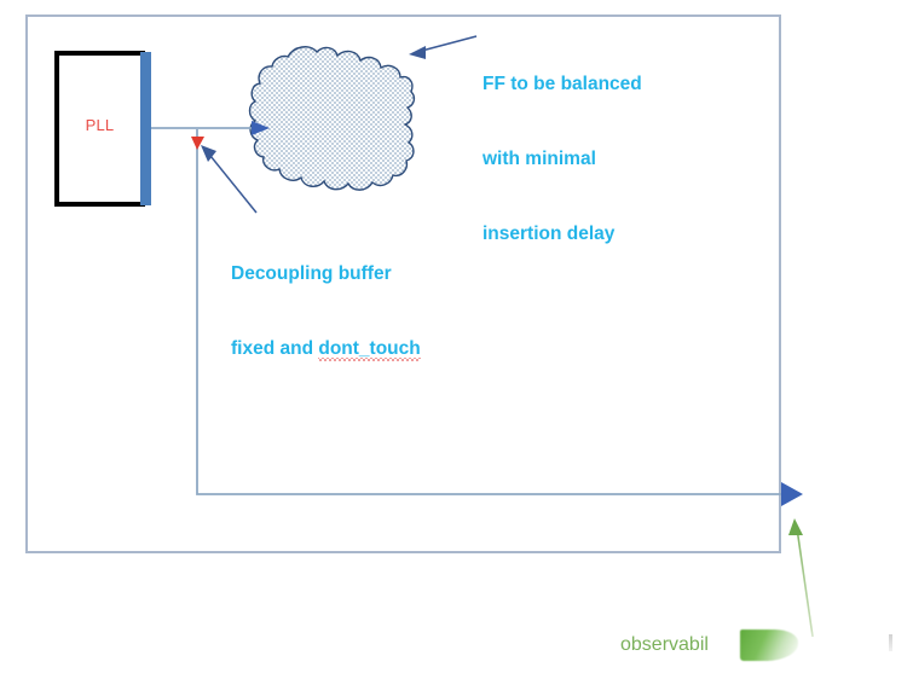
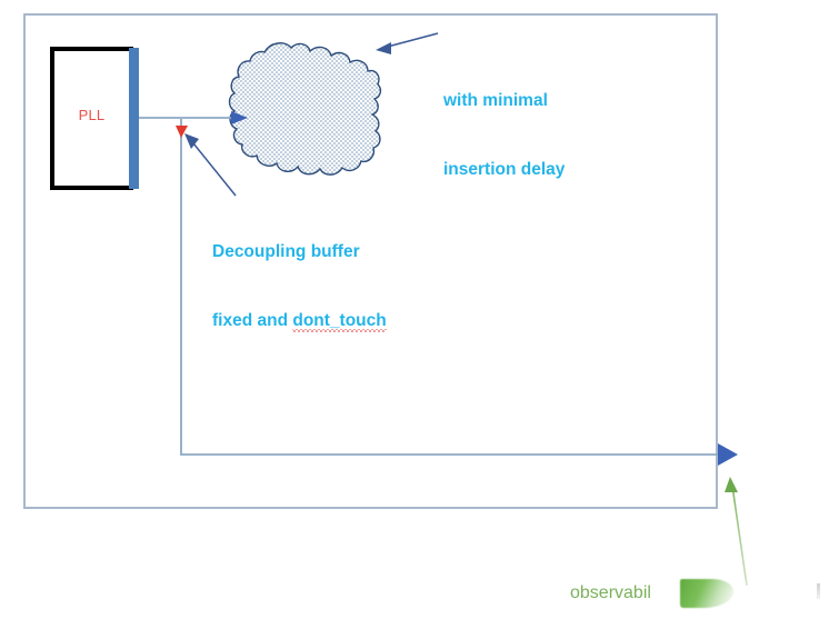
  PLL
- FF to be balanced
  with minimal
  insertion delay
  Decoupling buffer
  fixed and dont_touch
  observabil
